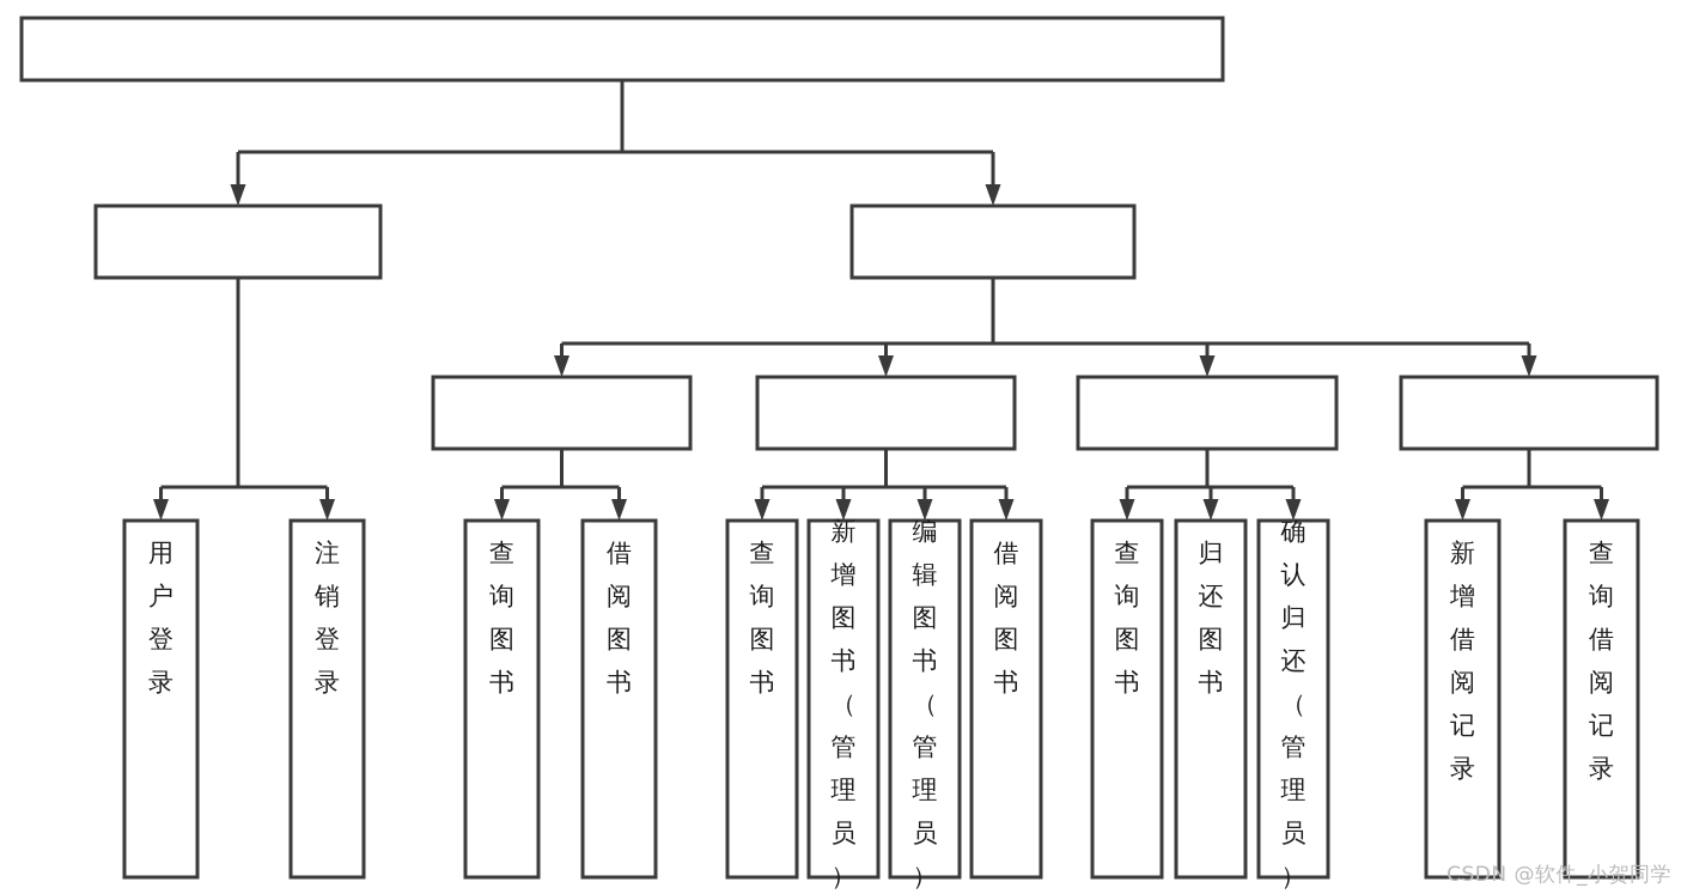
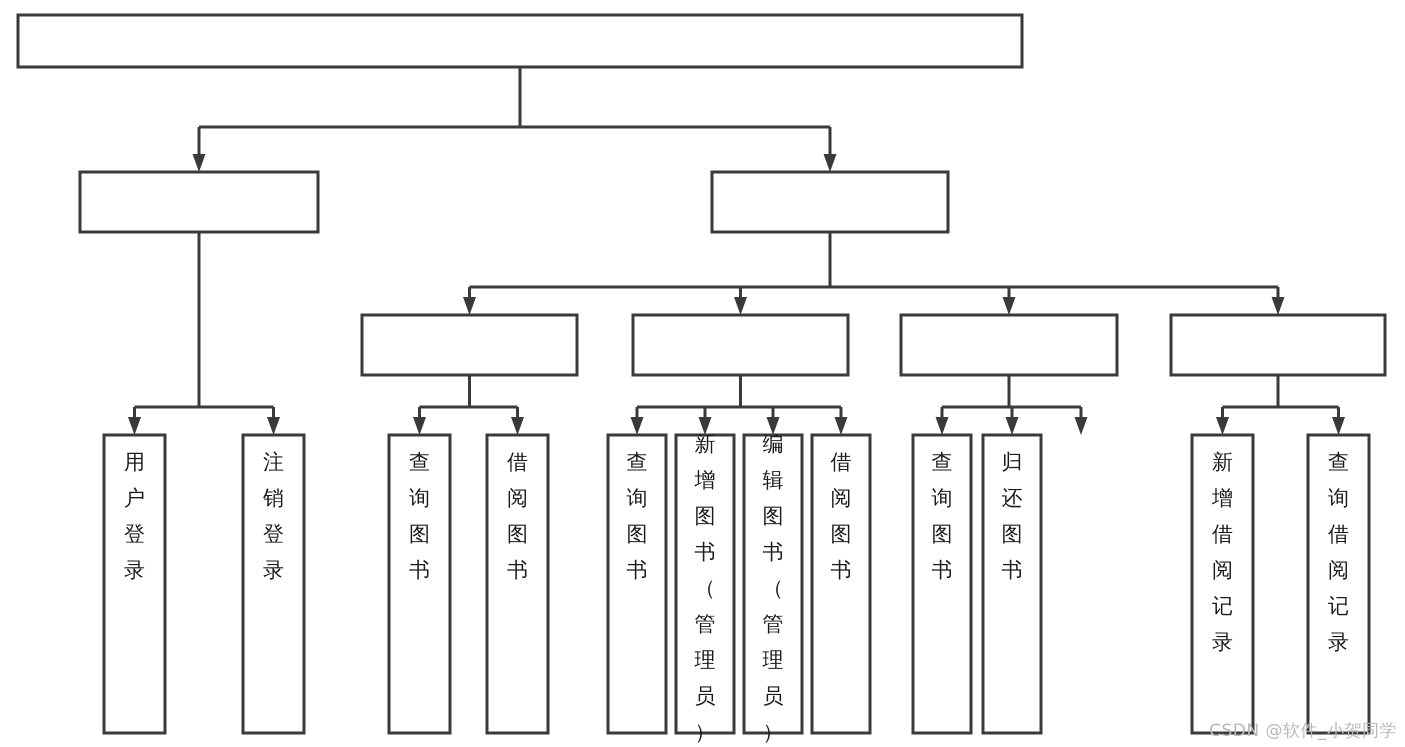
  用户登录
  注销登录
  查询图书
  借阅图书
  查询图书
  新增图书（管理员）
  编辑图书（管理员）
  借阅图书
  查询图书
  归还图书
- 确认归还（管理员）
  新增借阅记录
  查询借阅记录
  CSDN @软件_小贺同学
